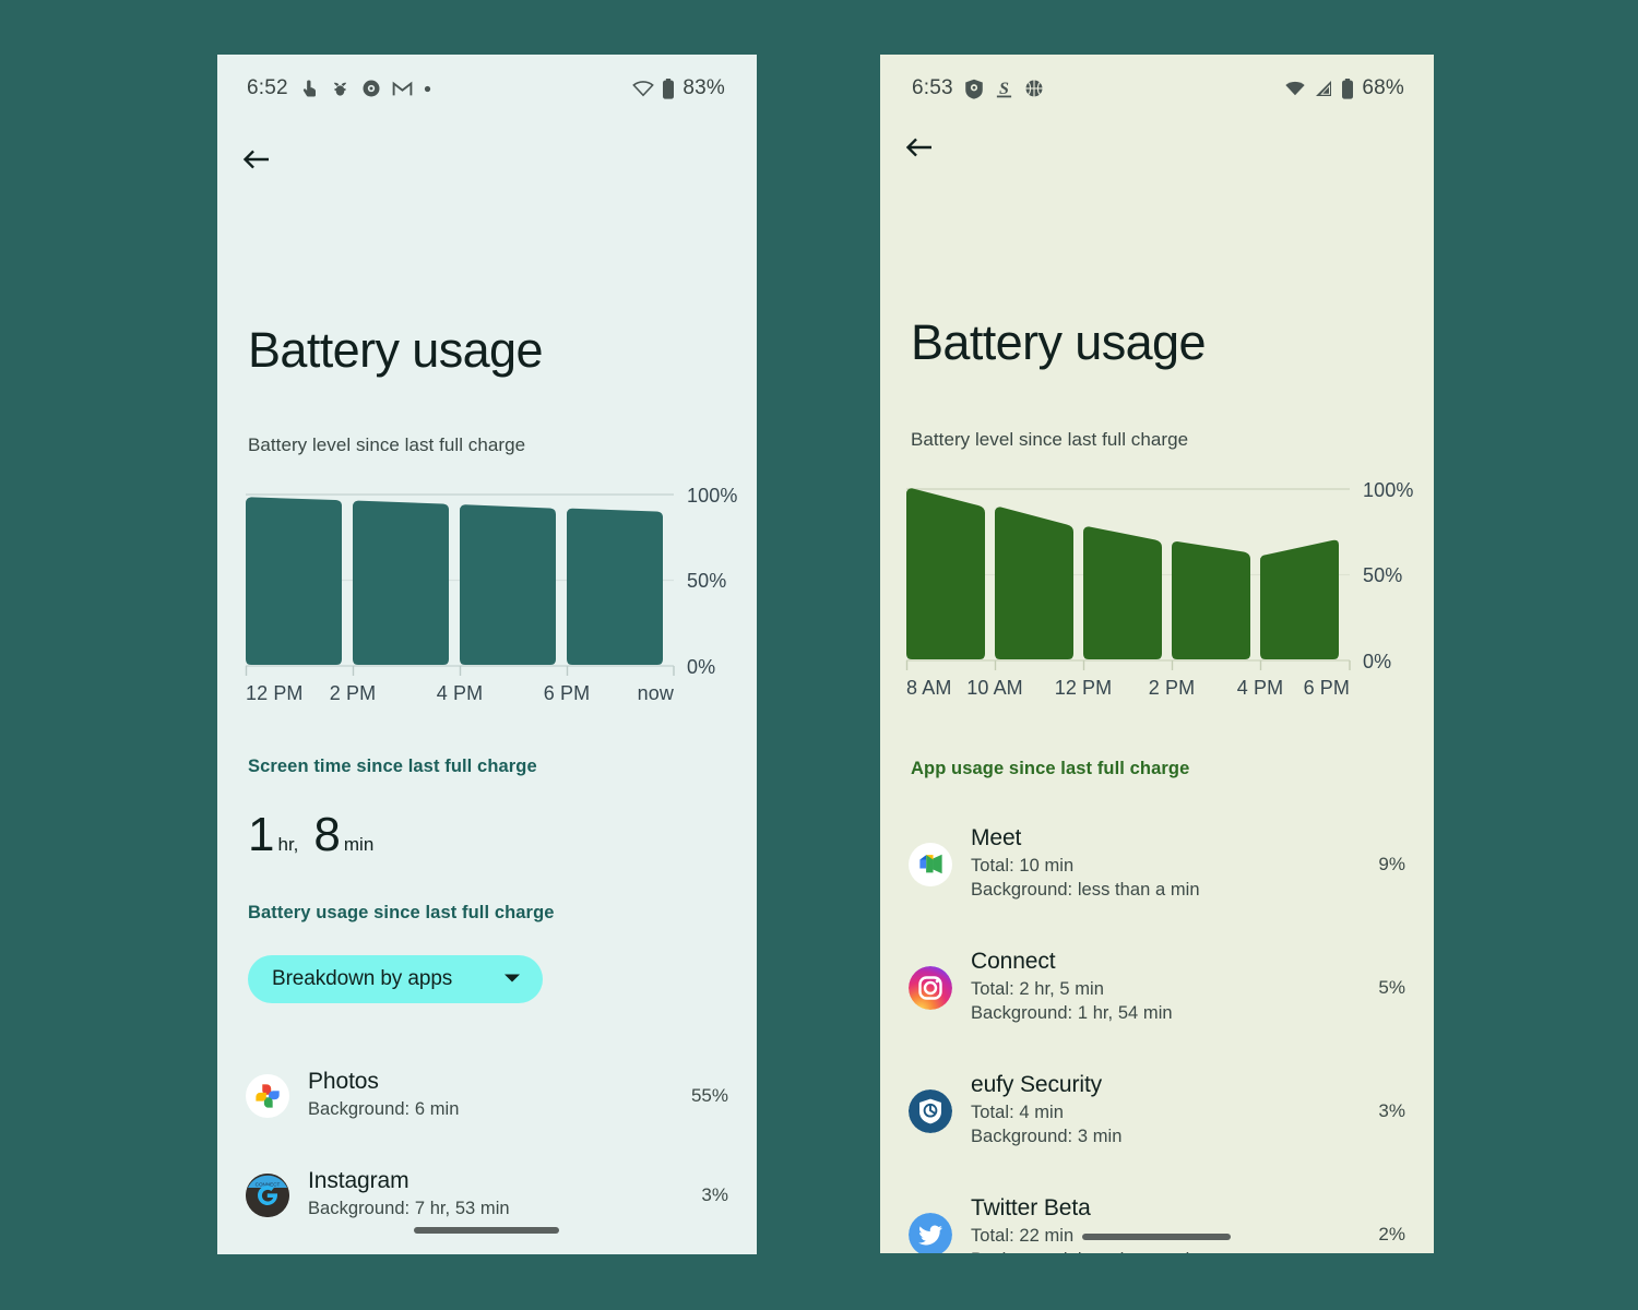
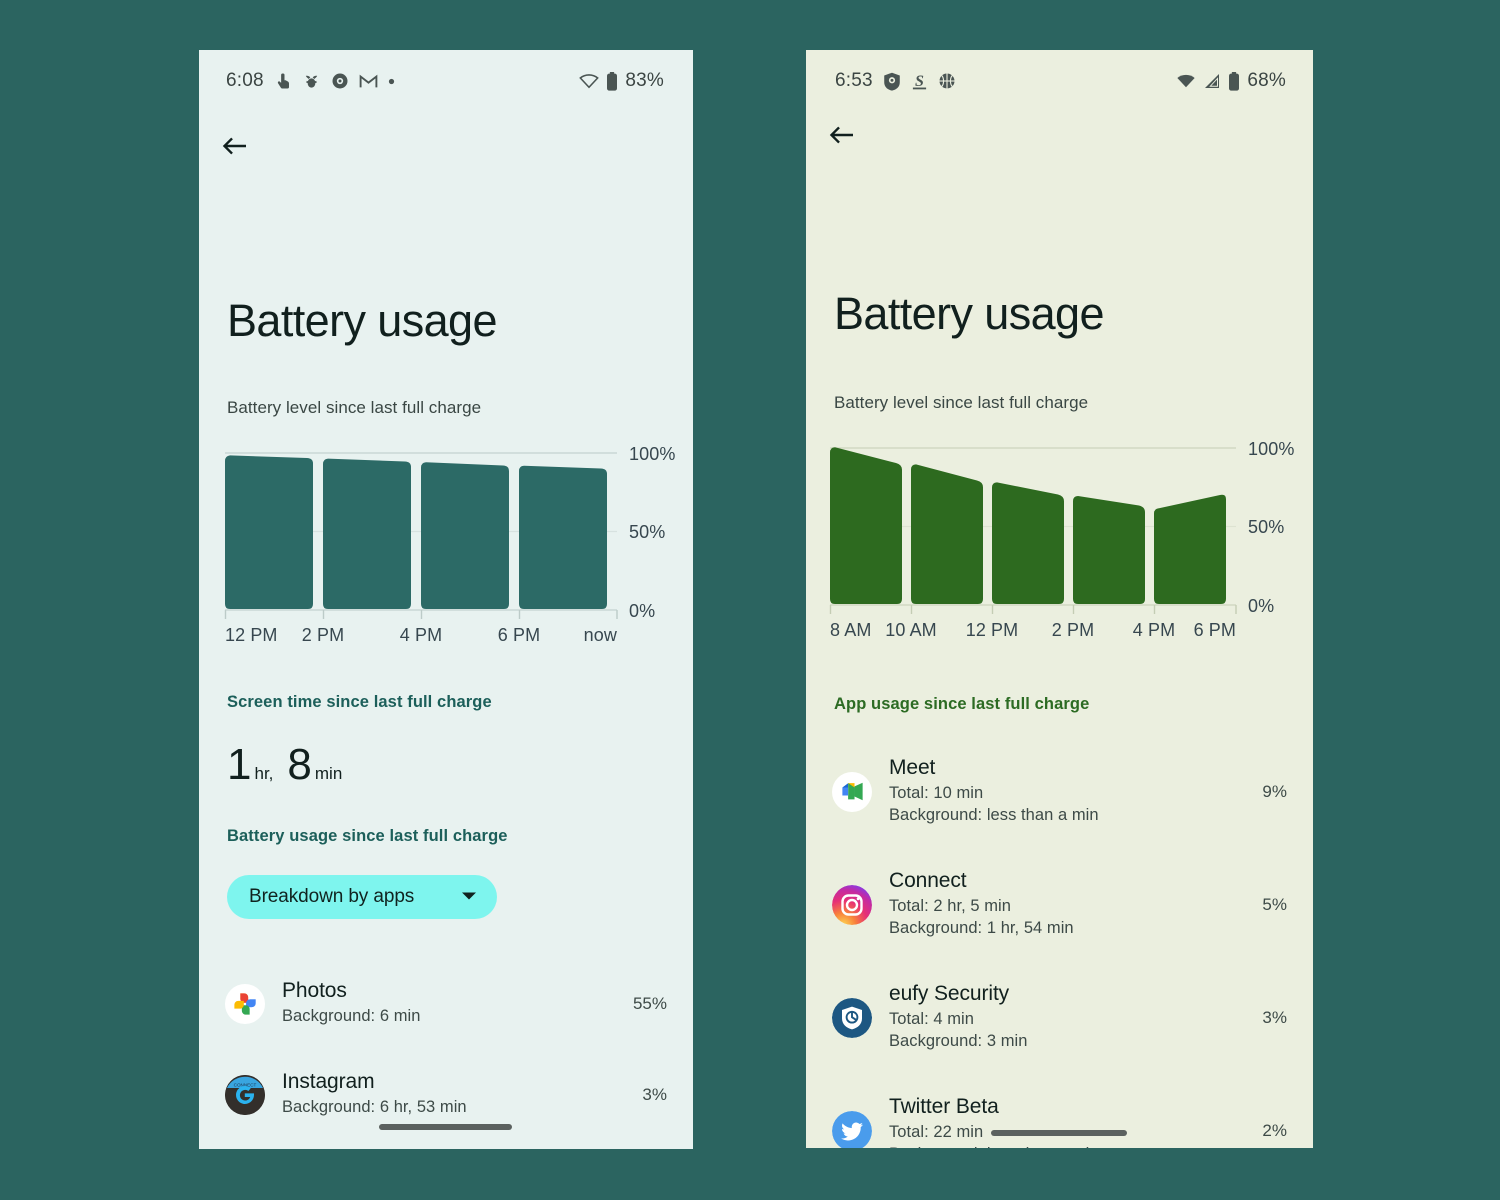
- 6:52
+ 6:08
  83%
  Battery usage
  Battery level since last full charge
  100%
  50%
  0%
  12 PM
  2 PM
  4 PM
  6 PM
  now
  Screen time since last full charge
  1
  hr,
  8
  min
  Battery usage since last full charge
  Breakdown by apps
  Photos
  Background: 6 min
  55%
  Instagram
- Background: 7 hr, 53 min
+ Background: 6 hr, 53 min
  3%
  6:53
  S
  68%
  Battery usage
  Battery level since last full charge
  100%
  50%
  0%
  8 AM
  10 AM
  12 PM
  2 PM
  4 PM
  6 PM
  App usage since last full charge
  Meet
  Total: 10 min
  Background: less than a min
  9%
  Connect
  Total: 2 hr, 5 min
  Background: 1 hr, 54 min
  5%
  eufy Security
  Total: 4 min
  Background: 3 min
  3%
  Twitter Beta
  Total: 22 min
  2%
